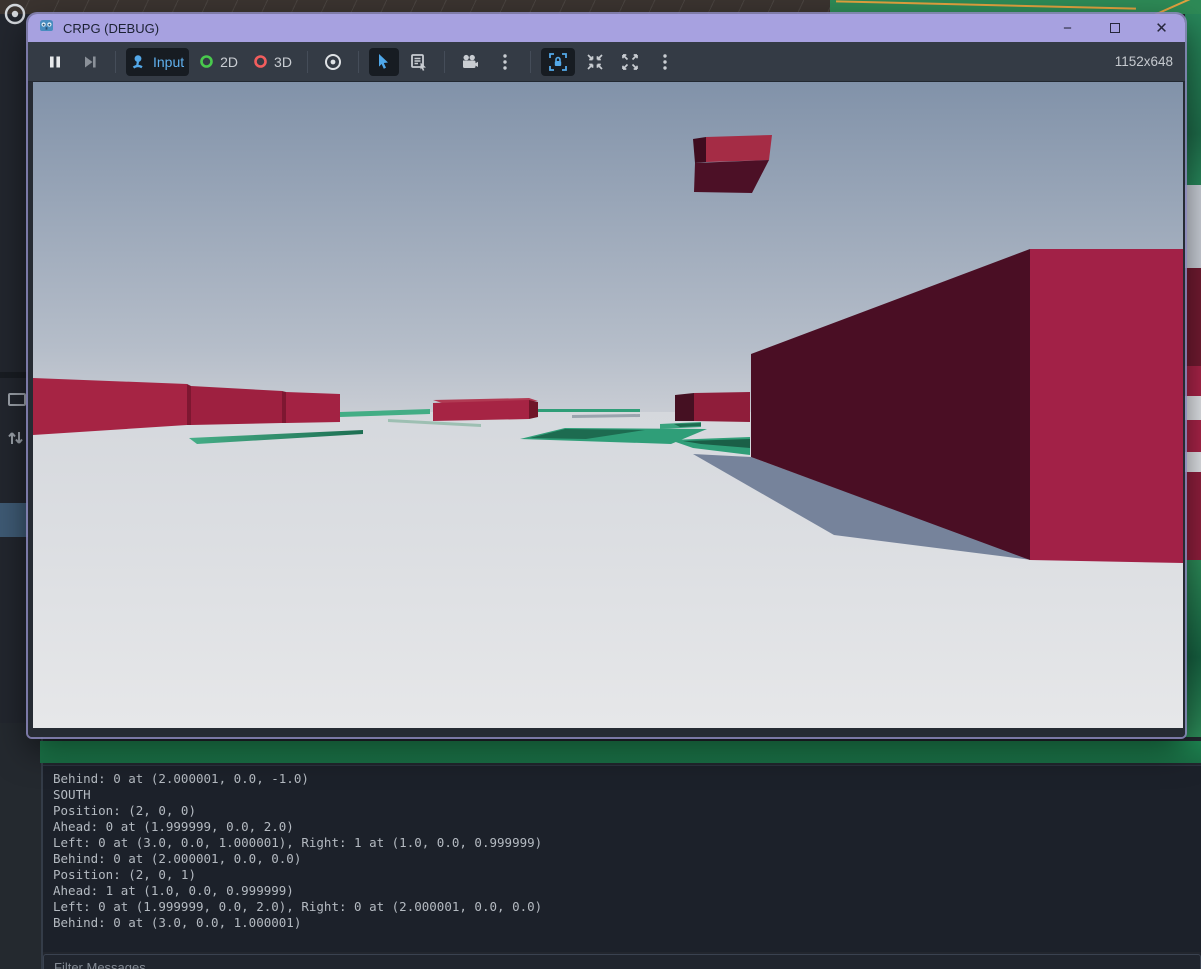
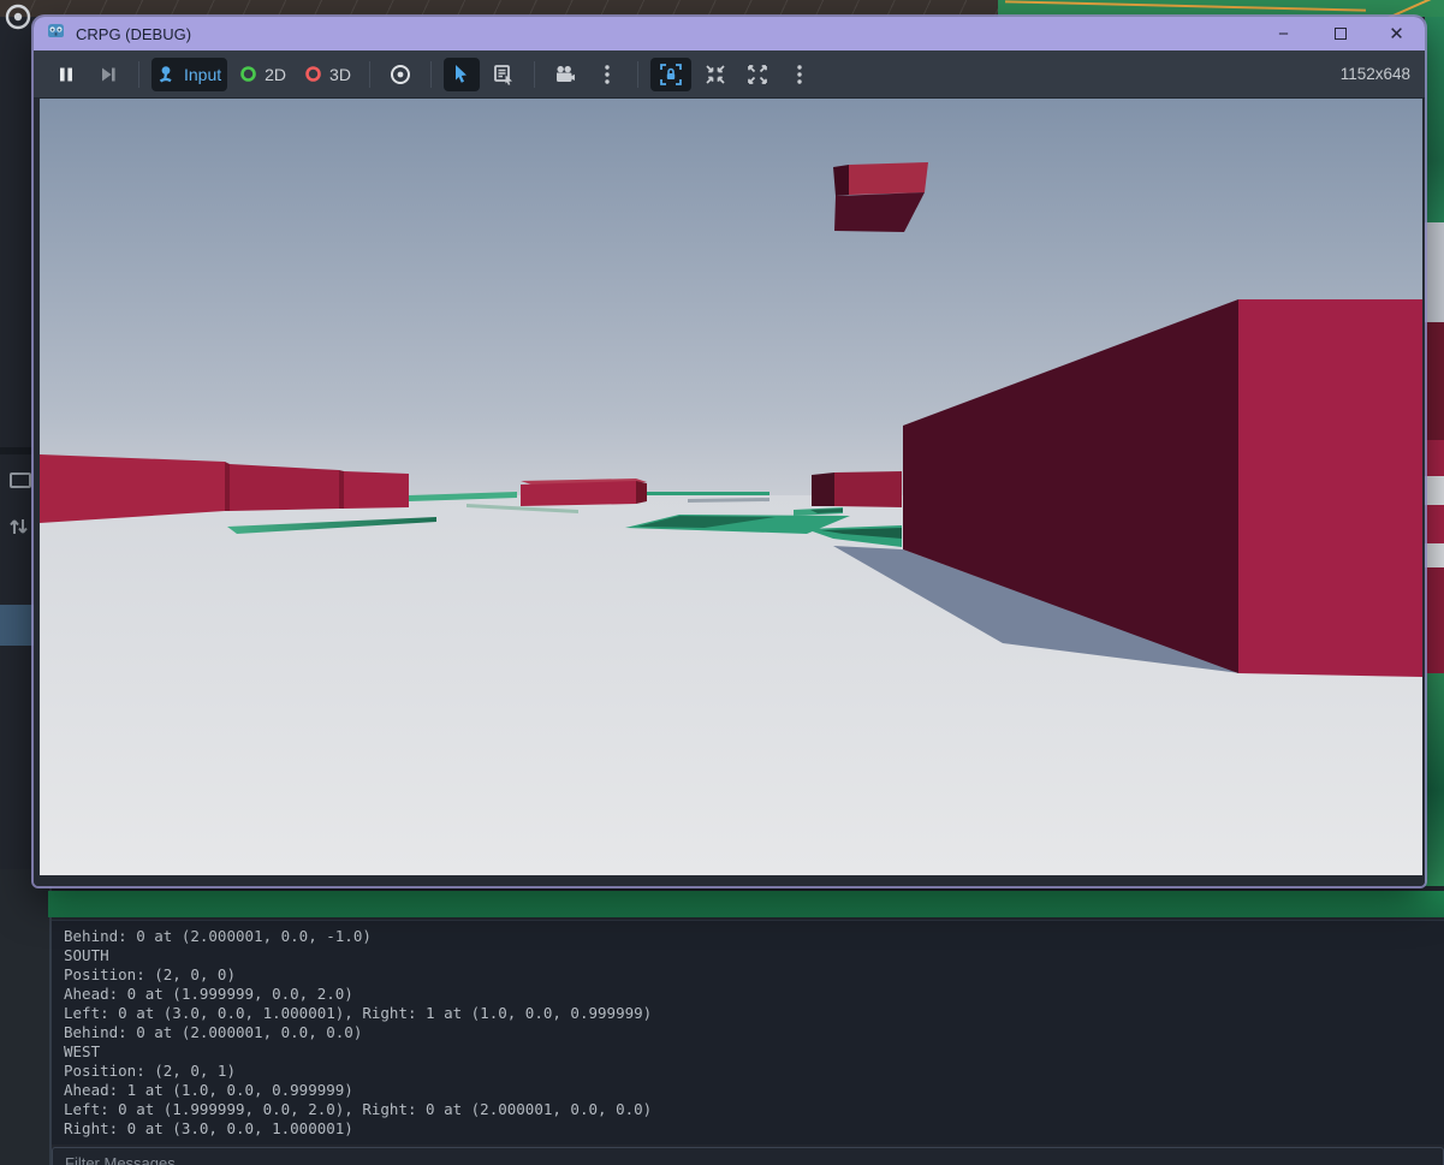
  Behind: 0 at (2.000001, 0.0, -1.0)
  SOUTH
  Position: (2, 0, 0)
  Ahead: 0 at (1.999999, 0.0, 2.0)
  Left: 0 at (3.0, 0.0, 1.000001), Right: 1 at (1.0, 0.0, 0.999999)
  Behind: 0 at (2.000001, 0.0, 0.0)
+ WEST
  Position: (2, 0, 1)
  Ahead: 1 at (1.0, 0.0, 0.999999)
  Left: 0 at (1.999999, 0.0, 2.0), Right: 0 at (2.000001, 0.0, 0.0)
- Behind: 0 at (3.0, 0.0, 1.000001)
+ Right: 0 at (3.0, 0.0, 1.000001)
  Filter Messages
  CRPG (DEBUG)
  −
  ✕
  Input
  2D
  3D
  1152x648
